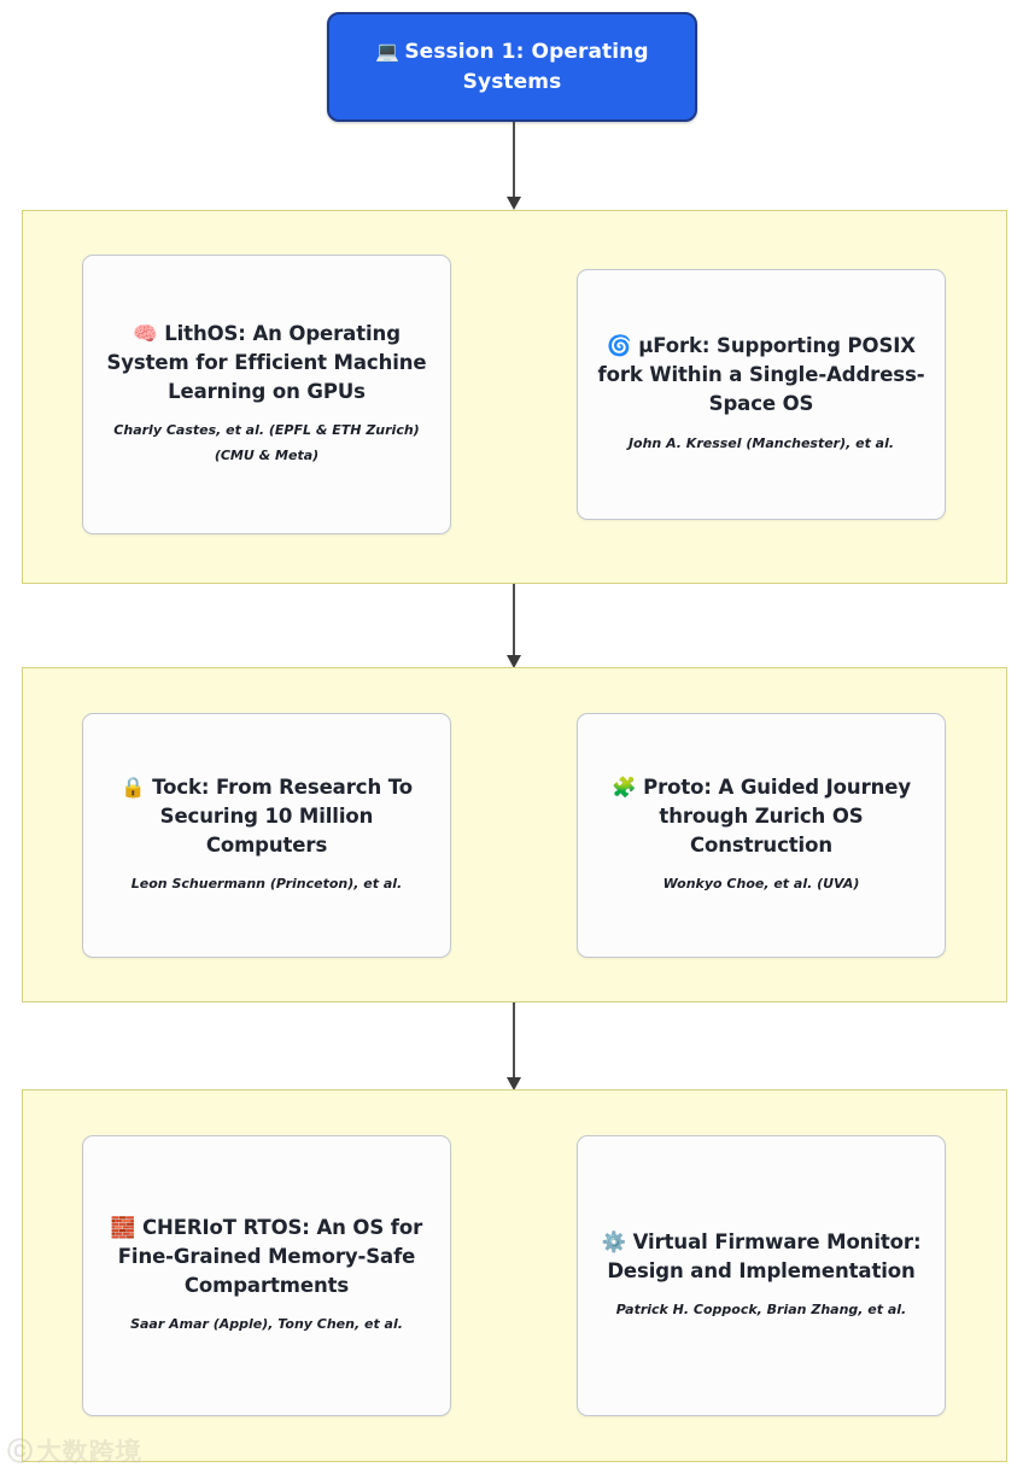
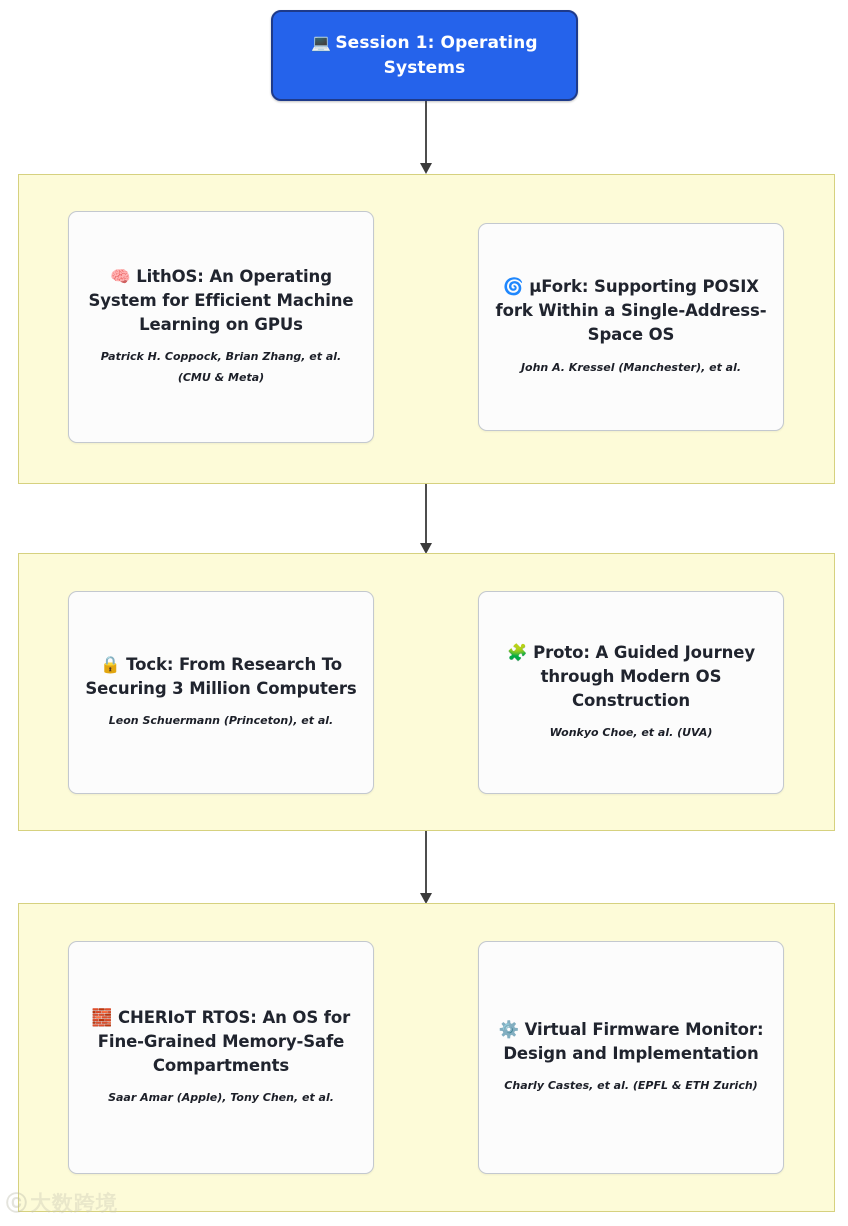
  💻 Session 1: Operating Systems
  🧠 LithOS: An Operating System for Efficient Machine Learning on GPUs
- Charly Castes, et al. (EPFL & ETH Zurich)
+ Patrick H. Coppock, Brian Zhang, et al.
  (CMU & Meta)
  🌀 µFork: Supporting POSIX fork Within a Single-Address-Space OS
  John A. Kressel (Manchester), et al.
- 🔒 Tock: From Research To Securing 10 Million Computers
+ 🔒 Tock: From Research To Securing 3 Million Computers
  Leon Schuermann (Princeton), et al.
- 🧩 Proto: A Guided Journey through Zurich OS Construction
+ 🧩 Proto: A Guided Journey through Modern OS Construction
  Wonkyo Choe, et al. (UVA)
  🧱 CHERIoT RTOS: An OS for Fine-Grained Memory-Safe Compartments
  Saar Amar (Apple), Tony Chen, et al.
  ⚙️ Virtual Firmware Monitor: Design and Implementation
- Patrick H. Coppock, Brian Zhang, et al.
+ Charly Castes, et al. (EPFL & ETH Zurich)
  ⓒ
  大数跨境
